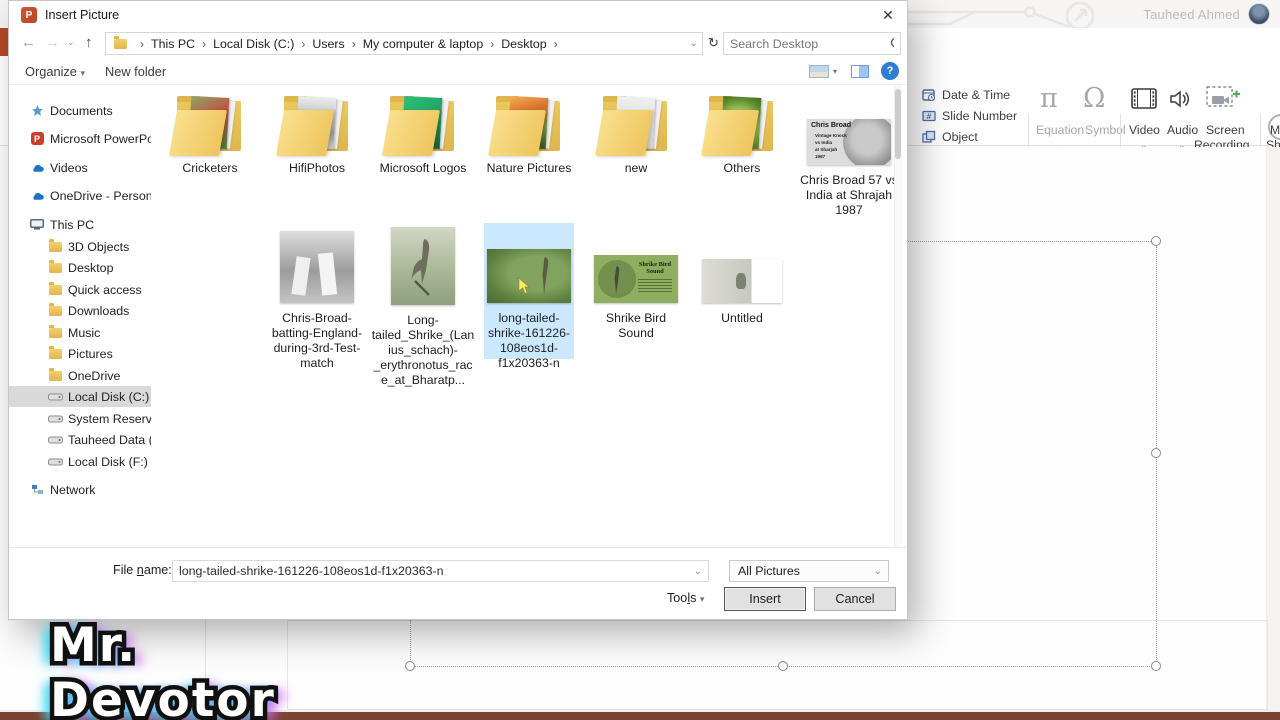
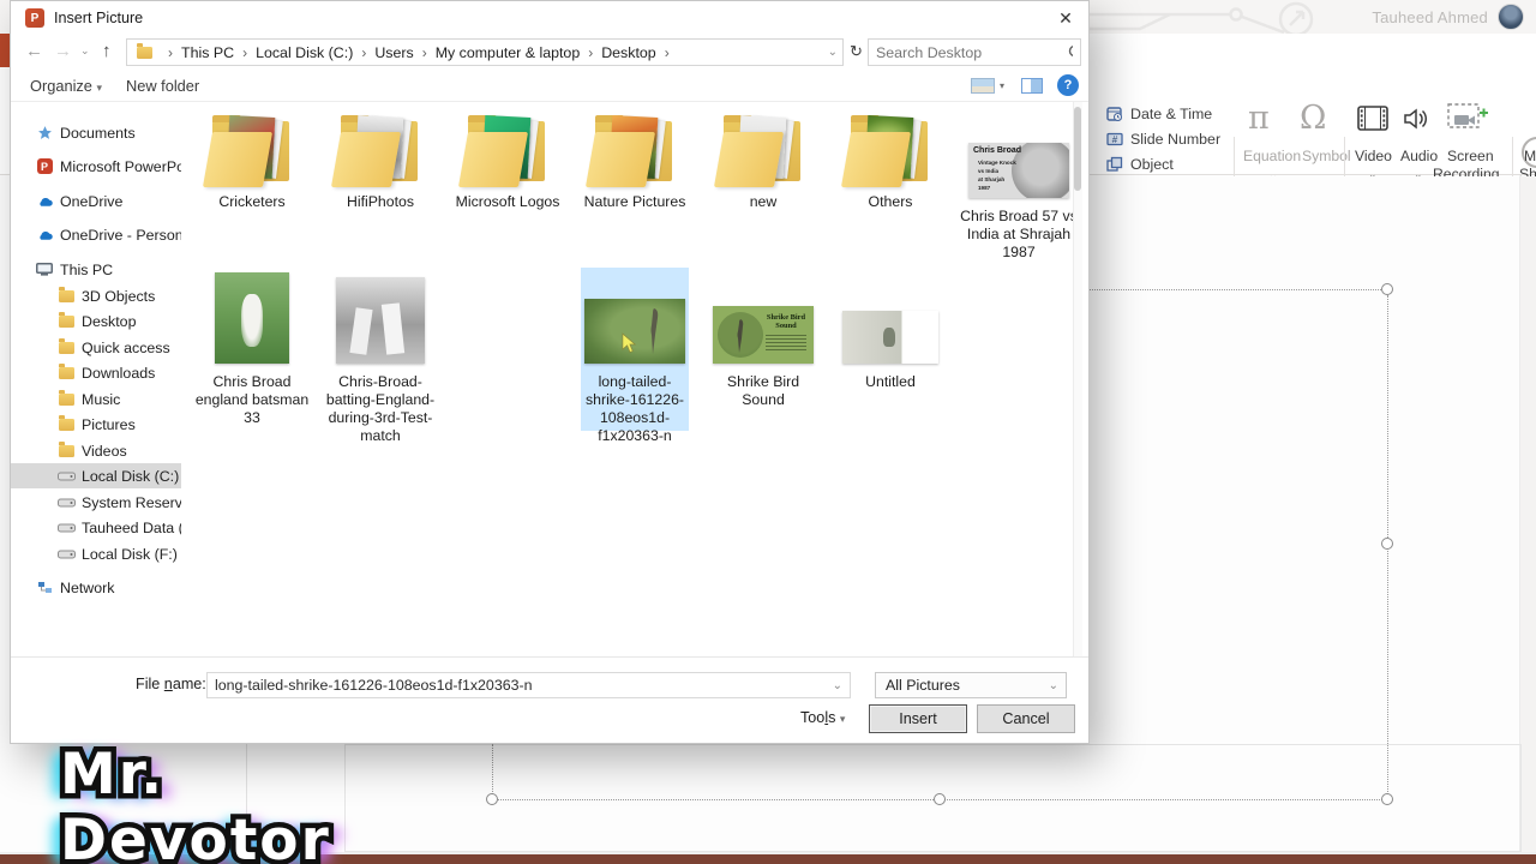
  Tauheed Ahmed
  Date & Time
  #
  Slide Number
  Object
  π
  Ω
  Equation
  Symbl
  ⌄
  Video
  ⌄
  Audio
  ⌄
  Screen
  Recording
  M
  Sh
  Mr. Devotor
  P
  Insert Picture
  ✕
  ←
  →
  ⌄
  ↑
  ›
  This PC
  ›
  Local Disk (C:)
  ›
  Users
  ›
  My computer & laptop
  ›
  Desktop
  ›
  ⌄
  ↻
  Search Desktop
  Organize ▾
  New folder
  ▾
  ?
  Documents
  P
  Microsoft PowerPo
- Videos
+ OneDrive
  OneDrive - Person
  This PC
  3D Objects
  Desktop
  Quick access
  Downloads
  Music
  Pictures
- OneDrive
+ Videos
  Local Disk (C:)
  System Reserv
  Tauheed Data (
  Local Disk (F:)
  Network
  Cricketers
  HifiPhotos
  Microsoft Logos
  Nature Pictures
  new
  Others
  Chris Broad 57 v India at Shrajah 1987
+ Chris Broad england batsman 33
  Chris-Broad-batting-England-during-3rd-Test-match
- Long-tailed_Shrike_(Lanius_schach)-_erythronotus_race_at_Bharatp...
  long-tailed-shrike-161226-108eos1d-f1x20363-n
  Shrike Bird Sound
  Untitled
  File name:
  long-tailed-shrike-161226-108eos1d-f1x20363-n
  ⌄
  All Pictures
  ⌄
  Tools ▾
  Insert
  Cancel
